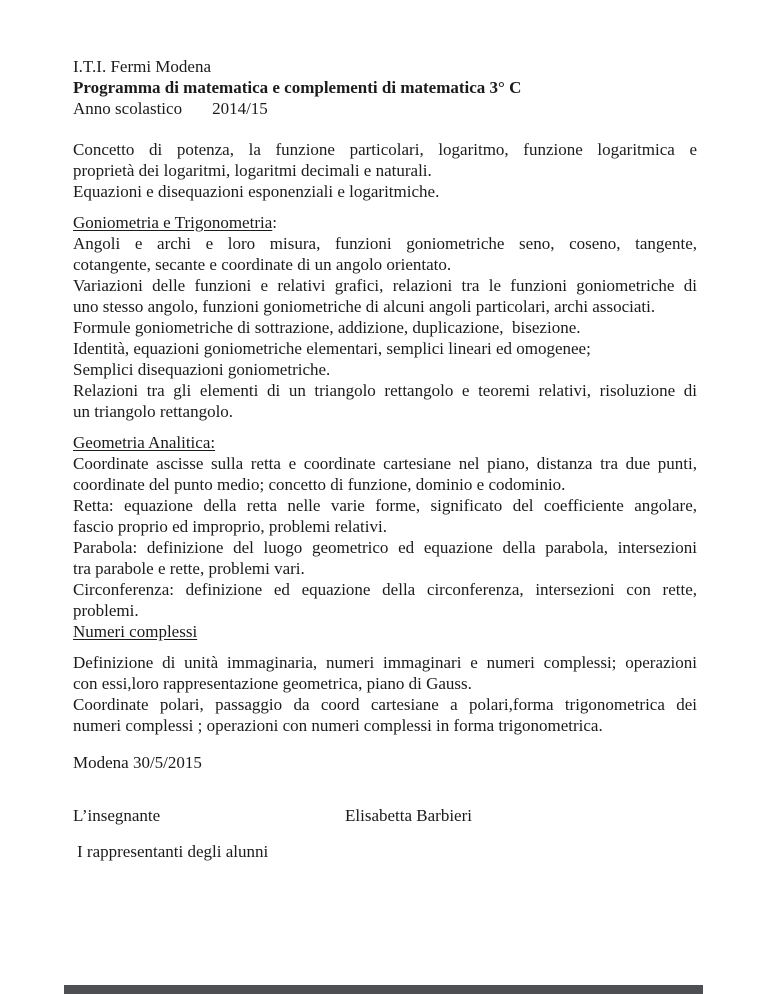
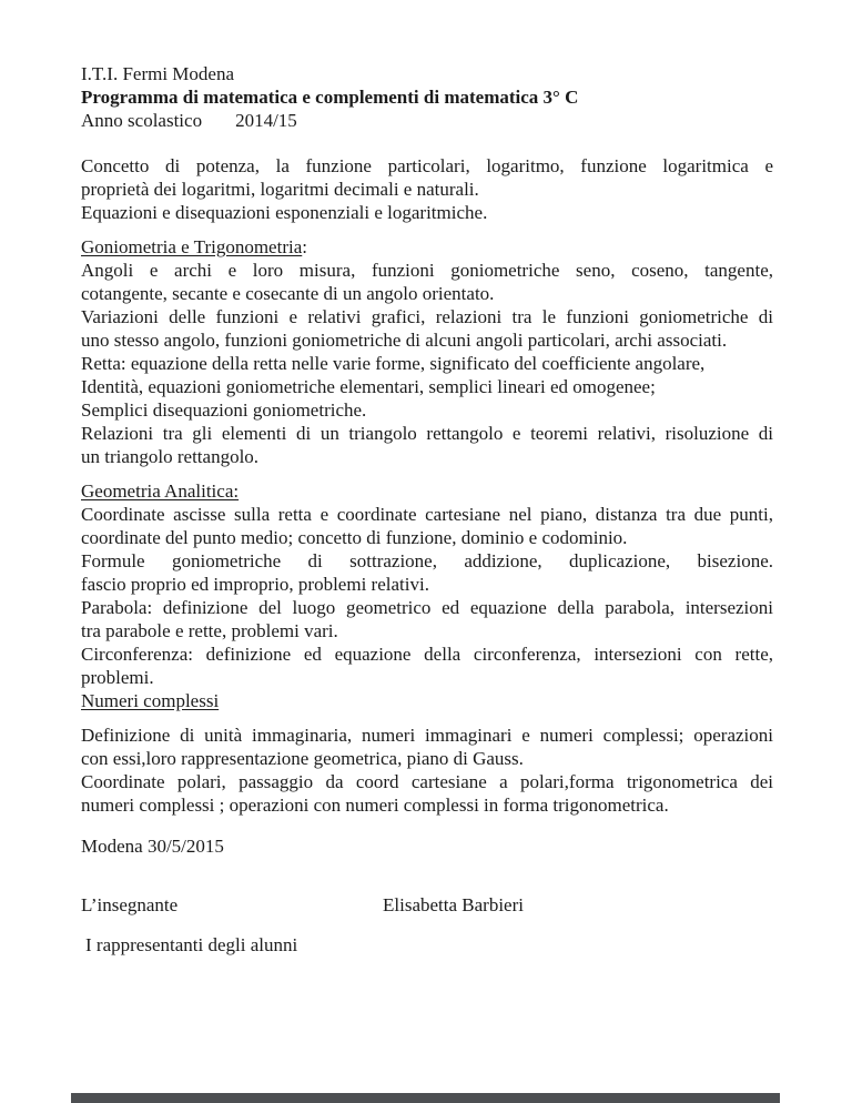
  I.T.I. Fermi Modena
  Programma di matematica e complementi di matematica 3° C
  Anno scolastico 2014/15
  Concetto di potenza, la funzione particolari, logaritmo, funzione logaritmica e
  proprietà dei logaritmi, logaritmi decimali e naturali.
  Equazioni e disequazioni esponenziali e logaritmiche.
  Goniometria e Trigonometria:
  Angoli e archi e loro misura, funzioni goniometriche seno, coseno, tangente,
- cotangente, secante e coordinate di un angolo orientato.
+ cotangente, secante e cosecante di un angolo orientato.
  Variazioni delle funzioni e relativi grafici, relazioni tra le funzioni goniometriche di
  uno stesso angolo, funzioni goniometriche di alcuni angoli particolari, archi associati.
- Formule goniometriche di sottrazione, addizione, duplicazione, bisezione.
+ Retta: equazione della retta nelle varie forme, significato del coefficiente angolare,
  Identità, equazioni goniometriche elementari, semplici lineari ed omogenee;
  Semplici disequazioni goniometriche.
  Relazioni tra gli elementi di un triangolo rettangolo e teoremi relativi, risoluzione di
  un triangolo rettangolo.
  Geometria Analitica:
  Coordinate ascisse sulla retta e coordinate cartesiane nel piano, distanza tra due punti,
  coordinate del punto medio; concetto di funzione, dominio e codominio.
- Retta: equazione della retta nelle varie forme, significato del coefficiente angolare,
+ Formule goniometriche di sottrazione, addizione, duplicazione, bisezione.
  fascio proprio ed improprio, problemi relativi.
  Parabola: definizione del luogo geometrico ed equazione della parabola, intersezioni
  tra parabole e rette, problemi vari.
  Circonferenza: definizione ed equazione della circonferenza, intersezioni con rette,
  problemi.
  Numeri complessi
  Definizione di unità immaginaria, numeri immaginari e numeri complessi; operazioni
  con essi,loro rappresentazione geometrica, piano di Gauss.
  Coordinate polari, passaggio da coord cartesiane a polari,forma trigonometrica dei
  numeri complessi ; operazioni con numeri complessi in forma trigonometrica.
  Modena 30/5/2015
  L’insegnante Elisabetta Barbieri
  I rappresentanti degli alunni
